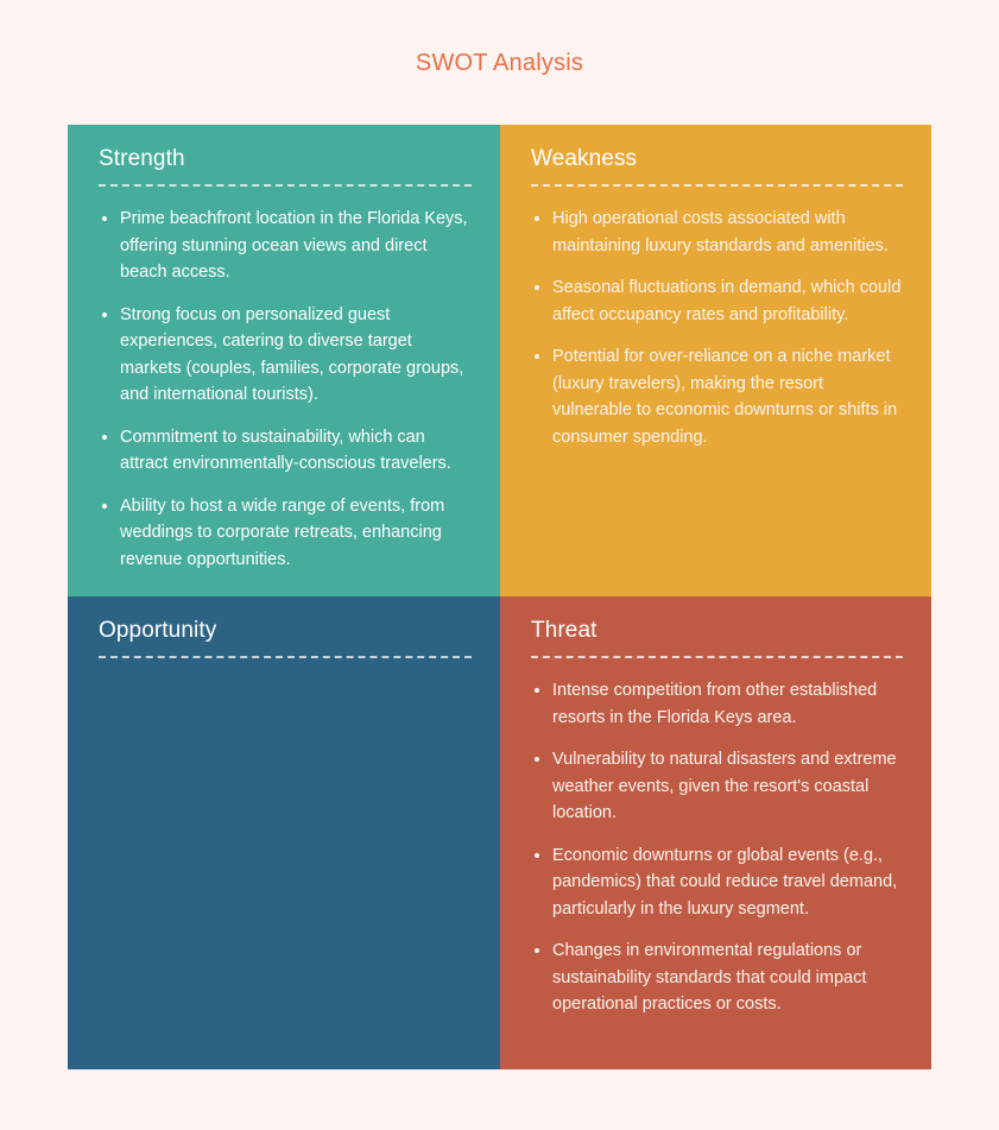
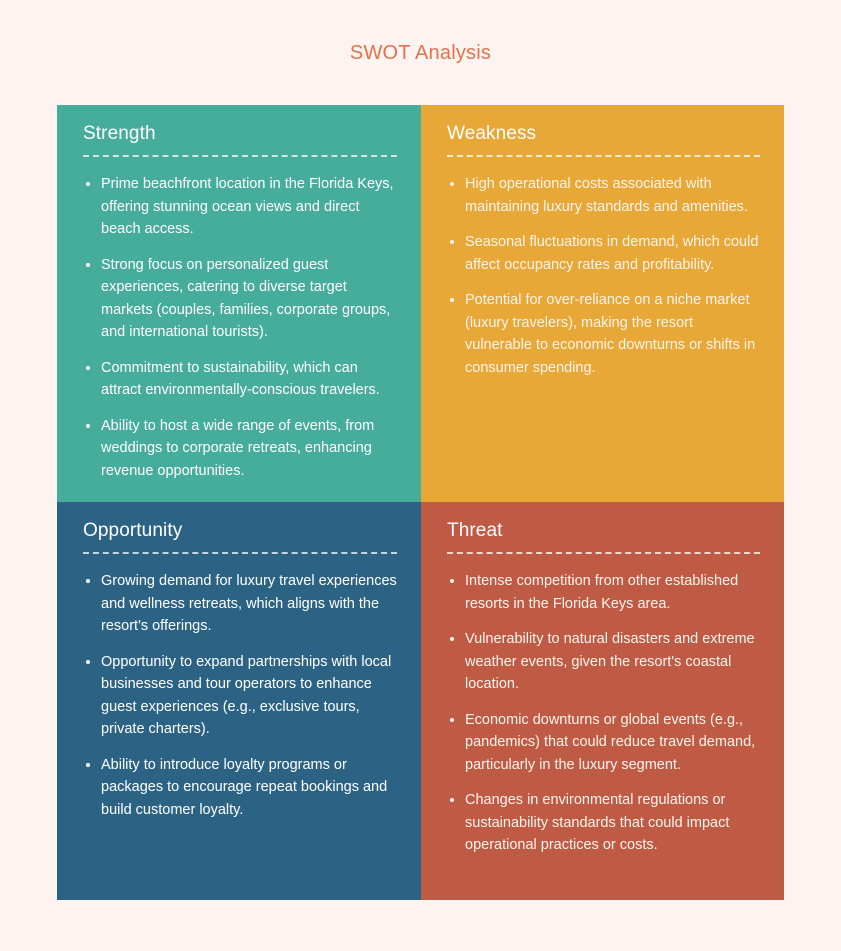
  SWOT Analysis
  Strength
  Prime beachfront location in the Florida Keys, offering stunning ocean views and direct beach access.
  Strong focus on personalized guest experiences, catering to diverse target markets (couples, families, corporate groups, and international tourists).
  Commitment to sustainability, which can attract environmentally-conscious travelers.
  Ability to host a wide range of events, from weddings to corporate retreats, enhancing revenue opportunities.
  Weakness
  High operational costs associated with maintaining luxury standards and amenities.
  Seasonal fluctuations in demand, which could affect occupancy rates and profitability.
  Potential for over-reliance on a niche market (luxury travelers), making the resort vulnerable to economic downturns or shifts in consumer spending.
  Opportunity
+ Growing demand for luxury travel experiences and wellness retreats, which aligns with the resort's offerings.
+ Opportunity to expand partnerships with local businesses and tour operators to enhance guest experiences (e.g., exclusive tours, private charters).
+ Ability to introduce loyalty programs or packages to encourage repeat bookings and build customer loyalty.
  Threat
  Intense competition from other established resorts in the Florida Keys area.
  Vulnerability to natural disasters and extreme weather events, given the resort's coastal location.
  Economic downturns or global events (e.g., pandemics) that could reduce travel demand, particularly in the luxury segment.
  Changes in environmental regulations or sustainability standards that could impact operational practices or costs.
